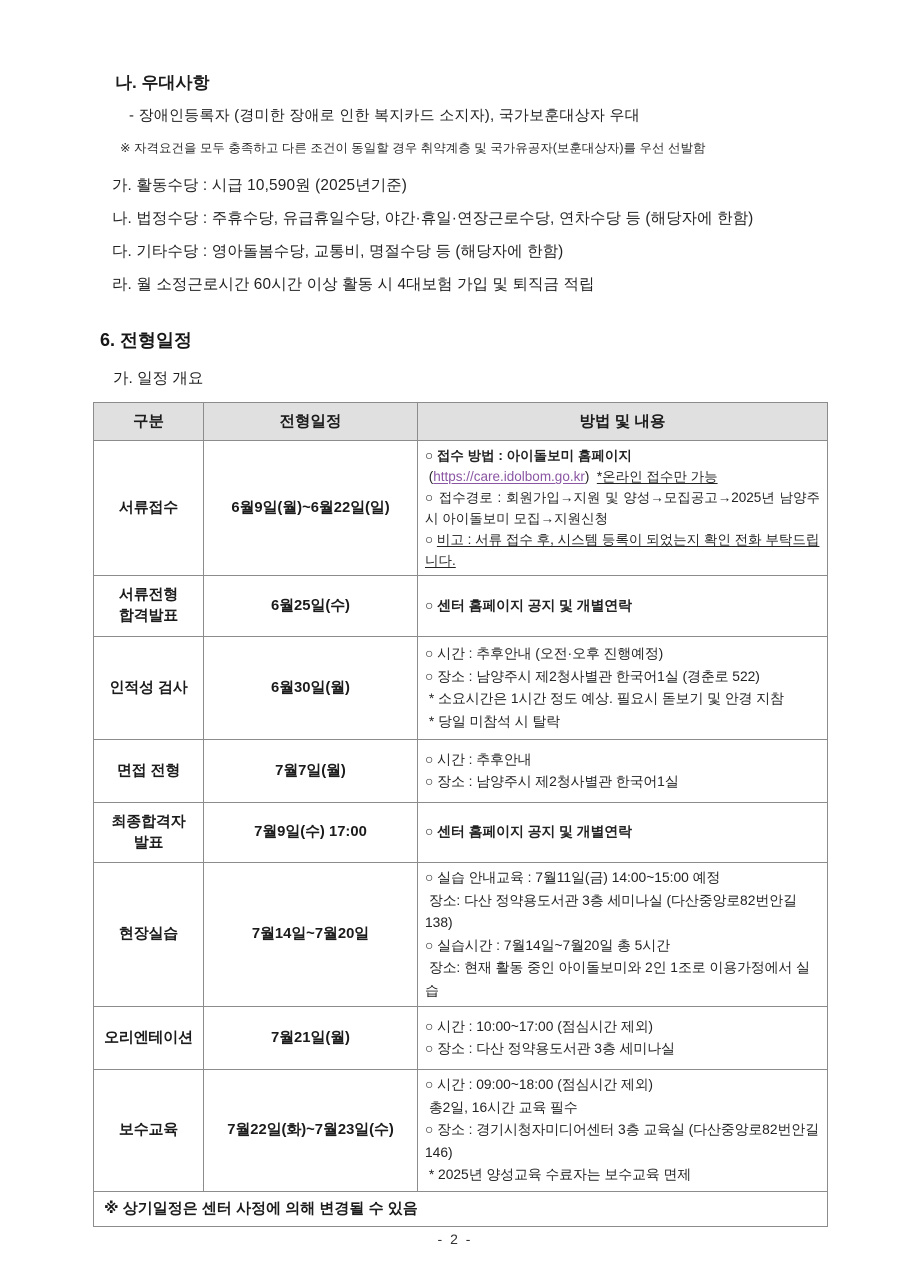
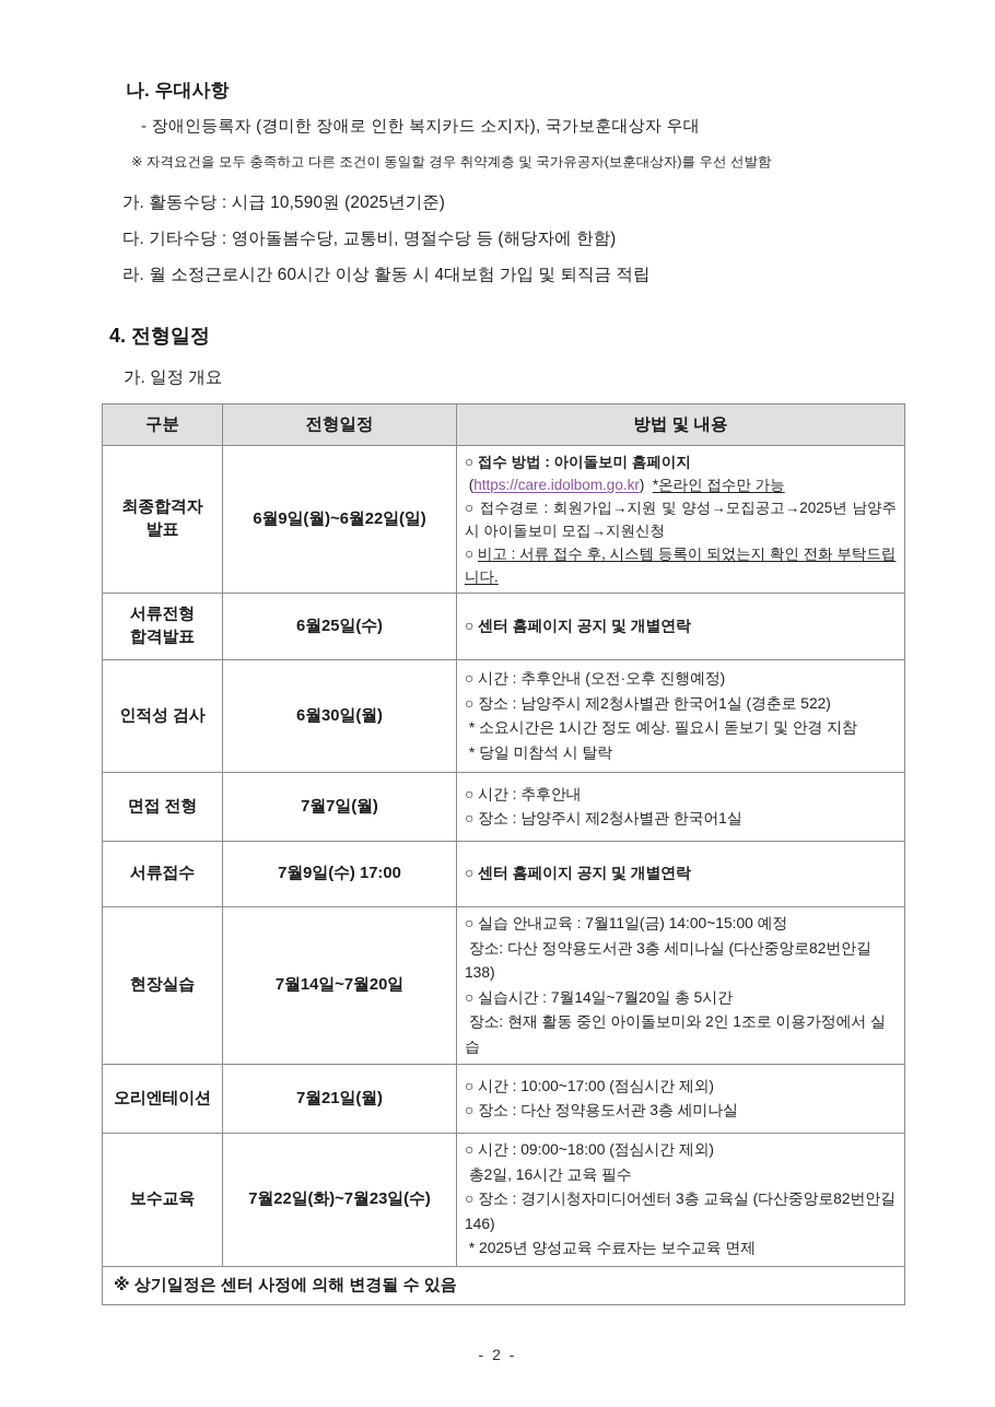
  나. 우대사항
  - 장애인등록자 (경미한 장애로 인한 복지카드 소지자), 국가보훈대상자 우대
  ※ 자격요건을 모두 충족하고 다른 조건이 동일할 경우 취약계층 및 국가유공자(보훈대상자)를 우선 선발함
  가. 활동수당 : 시급 10,590원 (2025년기준)
- 나. 법정수당 : 주휴수당, 유급휴일수당, 야간·휴일·연장근로수당, 연차수당 등 (해당자에 한함)
  다. 기타수당 : 영아돌봄수당, 교통비, 명절수당 등 (해당자에 한함)
  라. 월 소정근로시간 60시간 이상 활동 시 4대보험 가입 및 퇴직금 적립
- 6. 전형일정
+ 4. 전형일정
  가. 일정 개요
  구분	전형일정	방법 및 내용
- 서류접수	6월9일(월)~6월22일(일)	○ 접수 방법 : 아이돌보미 홈페이지 (https://care.idolbom.go.kr) *온라인 접수만 가능○ 접수경로 : 회원가입→지원 및 양성→모집공고→2025년 남양주시 아이돌보미 모집→지원신청○ 비고 : 서류 접수 후, 시스템 등록이 되었는지 확인 전화 부탁드립니다.
+ 최종합격자 발표	6월9일(월)~6월22일(일)	○ 접수 방법 : 아이돌보미 홈페이지 (https://care.idolbom.go.kr) *온라인 접수만 가능○ 접수경로 : 회원가입→지원 및 양성→모집공고→2025년 남양주시 아이돌보미 모집→지원신청○ 비고 : 서류 접수 후, 시스템 등록이 되었는지 확인 전화 부탁드립니다.
  서류전형 합격발표	6월25일(수)	○ 센터 홈페이지 공지 및 개별연락
  인적성 검사	6월30일(월)	○ 시간 : 추후안내 (오전·오후 진행예정)○ 장소 : 남양주시 제2청사별관 한국어1실 (경춘로 522) * 소요시간은 1시간 정도 예상. 필요시 돋보기 및 안경 지참 * 당일 미참석 시 탈락
  면접 전형	7월7일(월)	○ 시간 : 추후안내○ 장소 : 남양주시 제2청사별관 한국어1실
- 최종합격자 발표	7월9일(수) 17:00	○ 센터 홈페이지 공지 및 개별연락
+ 서류접수	7월9일(수) 17:00	○ 센터 홈페이지 공지 및 개별연락
  현장실습	7월14일~7월20일	○ 실습 안내교육 : 7월11일(금) 14:00~15:00 예정 장소: 다산 정약용도서관 3층 세미나실 (다산중앙로82번안길 138)○ 실습시간 : 7월14일~7월20일 총 5시간 장소: 현재 활동 중인 아이돌보미와 2인 1조로 이용가정에서 실습
  오리엔테이션	7월21일(월)	○ 시간 : 10:00~17:00 (점심시간 제외)○ 장소 : 다산 정약용도서관 3층 세미나실
  보수교육	7월22일(화)~7월23일(수)	○ 시간 : 09:00~18:00 (점심시간 제외) 총2일, 16시간 교육 필수○ 장소 : 경기시청자미디어센터 3층 교육실 (다산중앙로82번안길 146) * 2025년 양성교육 수료자는 보수교육 면제
  ※ 상기일정은 센터 사정에 의해 변경될 수 있음
  - 2 -
